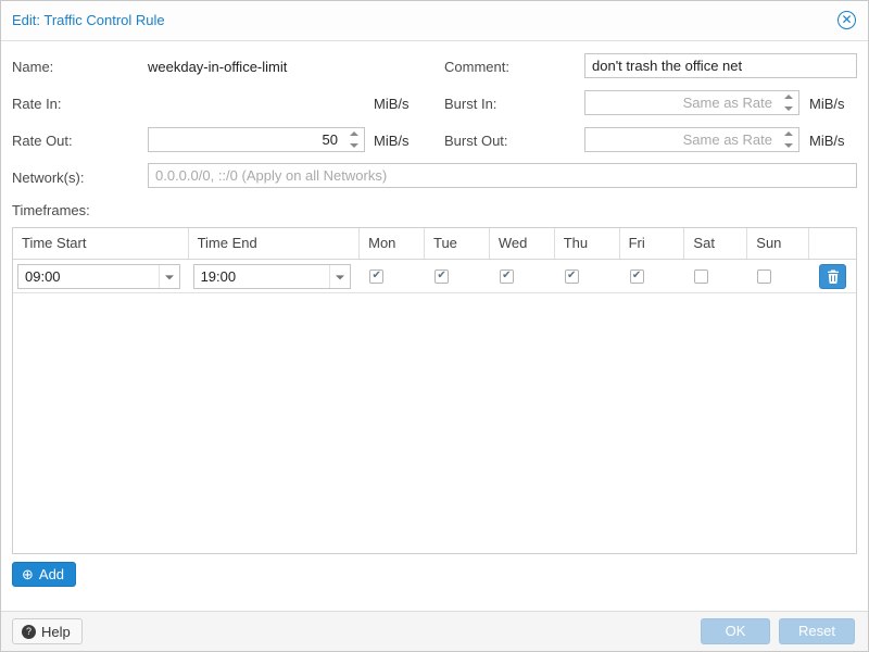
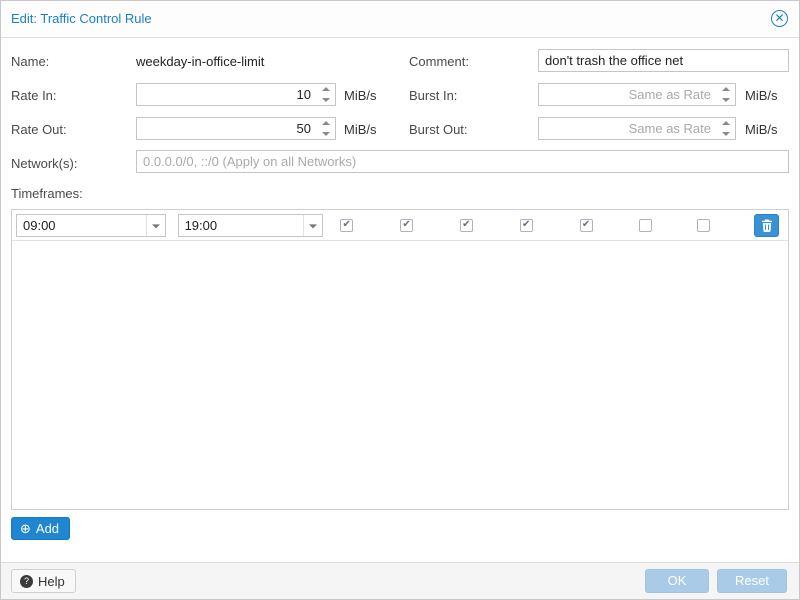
  Edit: Traffic Control Rule
  ✕
  Name:
  weekday-in-office-limit
  Comment:
  don't trash the office net
  Rate In:
+ 10
  MiB/s
  Burst In:
  Same as Rate
  MiB/s
  Rate Out:
  50
  MiB/s
  Burst Out:
  Same as Rate
  MiB/s
  Network(s):
  0.0.0.0/0, ::/0 (Apply on all Networks)
  Timeframes:
- Time Start
- Time End
- Mon
- Tue
- Wed
- Thu
- Fri
- Sat
- Sun
  09:00
  19:00
  ⊕
  Add
  ?
  Help
  OK
  Reset
